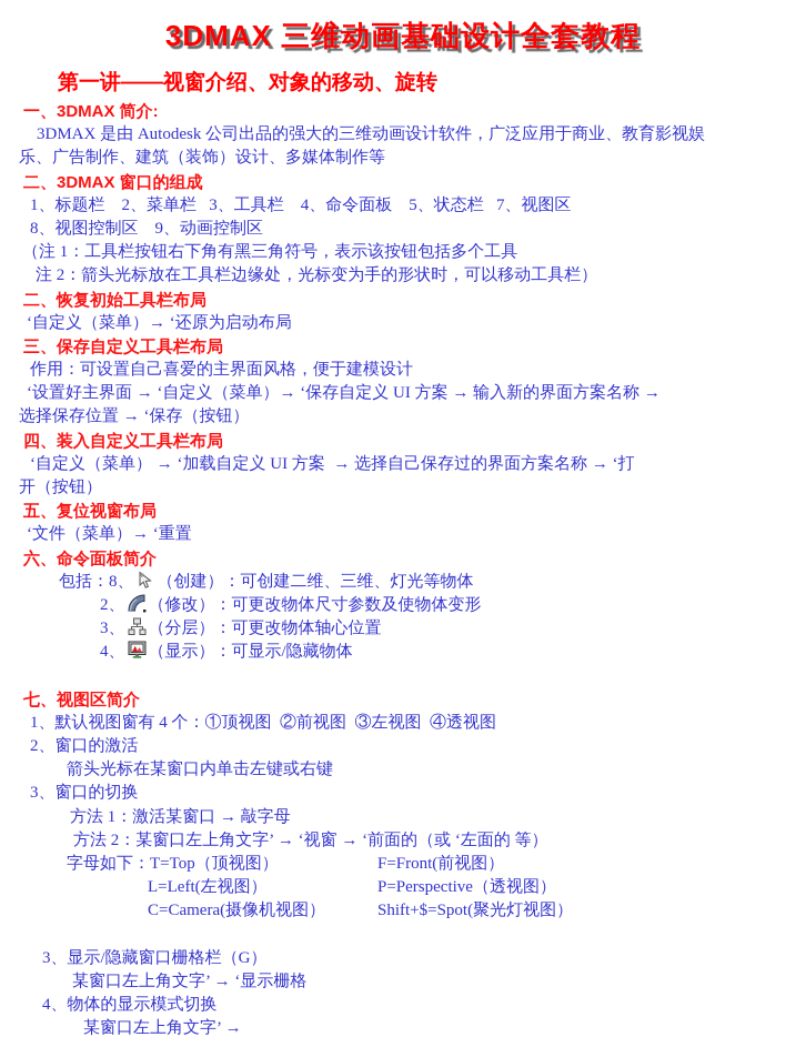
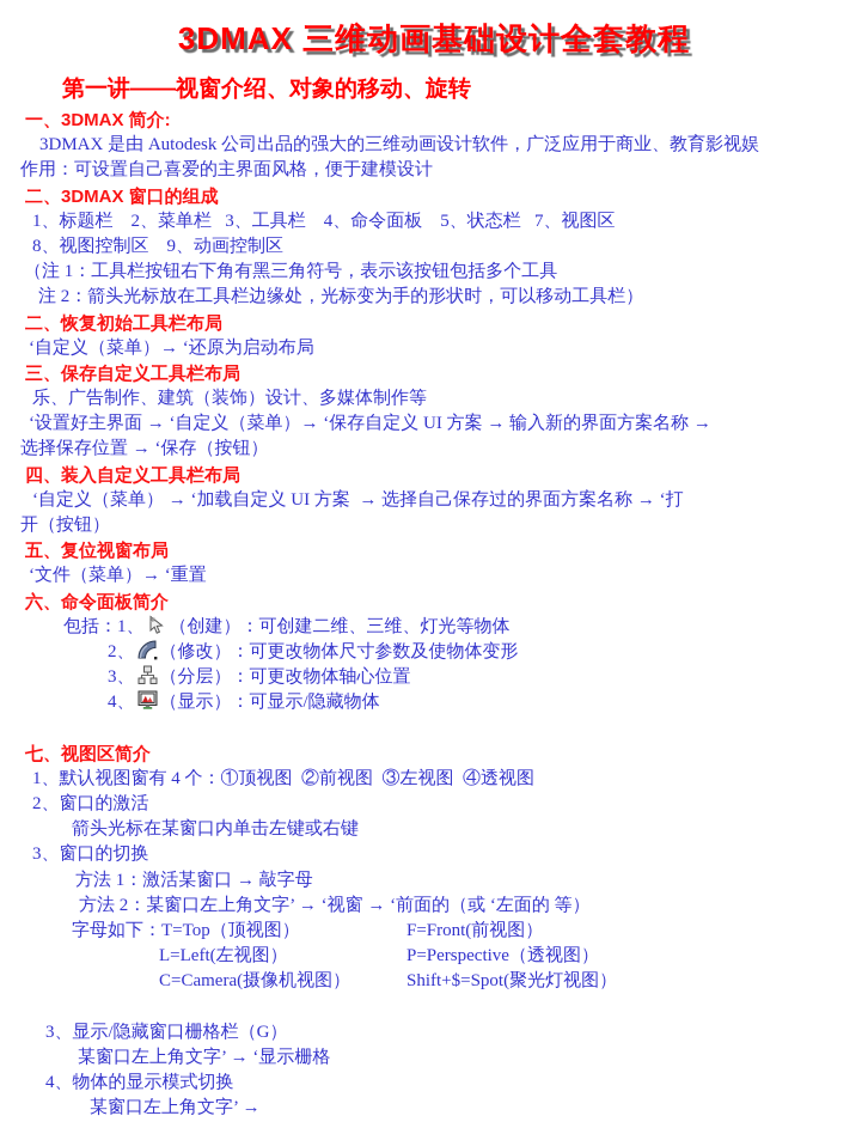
  3DMAX 三维动画基础设计全套教程
  第一讲——视窗介绍、对象的移动、旋转
  一、3DMAX 简介:
  3DMAX 是由 Autodesk 公司出品的强大的三维动画设计软件，广泛应用于商业、教育影视娱
- 乐、广告制作、建筑（装饰）设计、多媒体制作等
+ 作用：可设置自己喜爱的主界面风格，便于建模设计
  二、3DMAX 窗口的组成
  1、标题栏 2、菜单栏 3、工具栏 4、命令面板 5、状态栏 7、视图区
  8、视图控制区 9、动画控制区
  （注 1：工具栏按钮右下角有黑三角符号，表示该按钮包括多个工具
  注 2：箭头光标放在工具栏边缘处，光标变为手的形状时，可以移动工具栏）
  二、恢复初始工具栏布局
  ‘自定义（菜单）→ ‘还原为启动布局
  三、保存自定义工具栏布局
- 作用：可设置自己喜爱的主界面风格，便于建模设计
+ 乐、广告制作、建筑（装饰）设计、多媒体制作等
  ‘设置好主界面 → ‘自定义（菜单）→ ‘保存自定义 UI 方案 → 输入新的界面方案名称 →
  选择保存位置 → ‘保存（按钮）
  四、装入自定义工具栏布局
  ‘自定义（菜单） → ‘加载自定义 UI 方案 → 选择自己保存过的界面方案名称 → ‘打
  开（按钮）
  五、复位视窗布局
  ‘文件（菜单）→ ‘重置
  六、命令面板简介
- 包括：8、 （创建）：可创建二维、三维、灯光等物体
+ 包括：1、 （创建）：可创建二维、三维、灯光等物体
  2、 （修改）：可更改物体尺寸参数及使物体变形
  3、 （分层）：可更改物体轴心位置
  4、 （显示）：可显示/隐藏物体
  七、视图区简介
  1、默认视图窗有 4 个：①顶视图 ②前视图 ③左视图 ④透视图
  2、窗口的激活
  箭头光标在某窗口内单击左键或右键
  3、窗口的切换
  方法 1：激活某窗口 → 敲字母
  方法 2：某窗口左上角文字’ → ‘视窗 → ‘前面的（或 ‘左面的 等）
  字母如下：T=Top（顶视图）
  F=Front(前视图）
  L=Left(左视图）
  P=Perspective（透视图）
  C=Camera(摄像机视图）
  Shift+$=Spot(聚光灯视图）
  3、显示/隐藏窗口栅格栏（G）
  某窗口左上角文字’ → ‘显示栅格
  4、物体的显示模式切换
  某窗口左上角文字’ →
